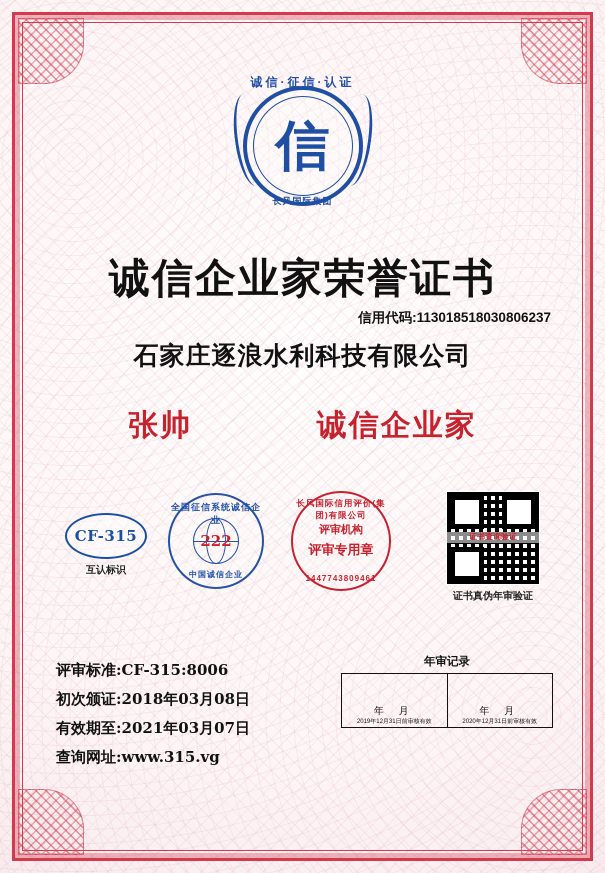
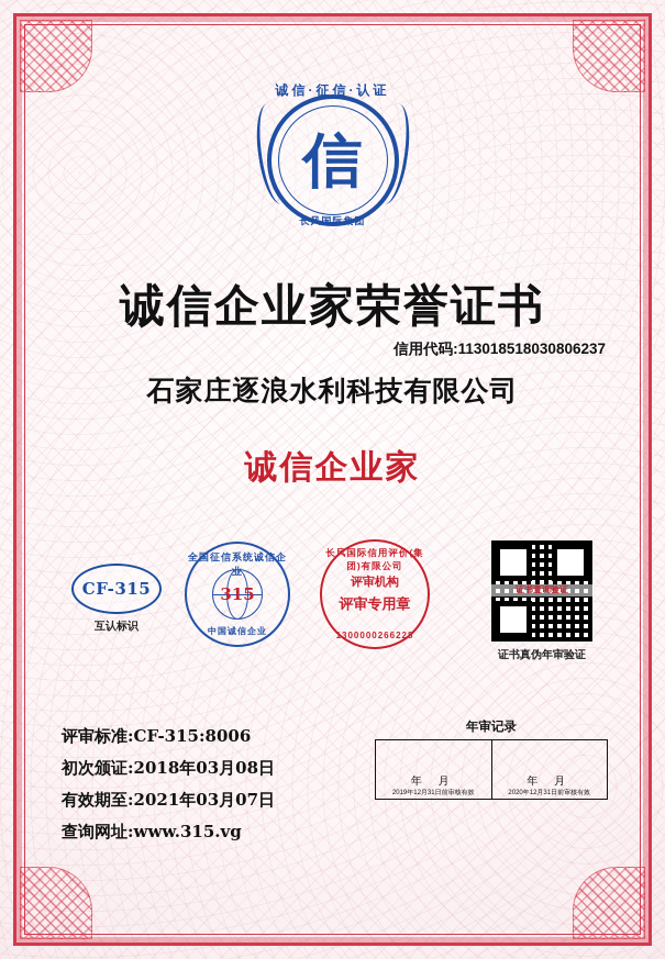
  诚信·征信·认证
  信
  长风国际集团
  诚信企业家荣誉证书
  信用代码:113018518030806237
  石家庄逐浪水利科技有限公司
- 张帅
  诚信企业家
  CF-315
  互认标识
  全国征信系统诚信企业
- 222
+ 315
  中国诚信企业
  长风国际信用评价(集团)有限公司
  评审机构
  评审专用章
- 1447743809461
+ 1300000266228
  证书查询验证
  证书真伪年审验证
  评审标准:CF-315:8006
  初次颁证:2018年03月08日
  有效期至:2021年03月07日
  查询网址:www.315.vg
  年审记录
